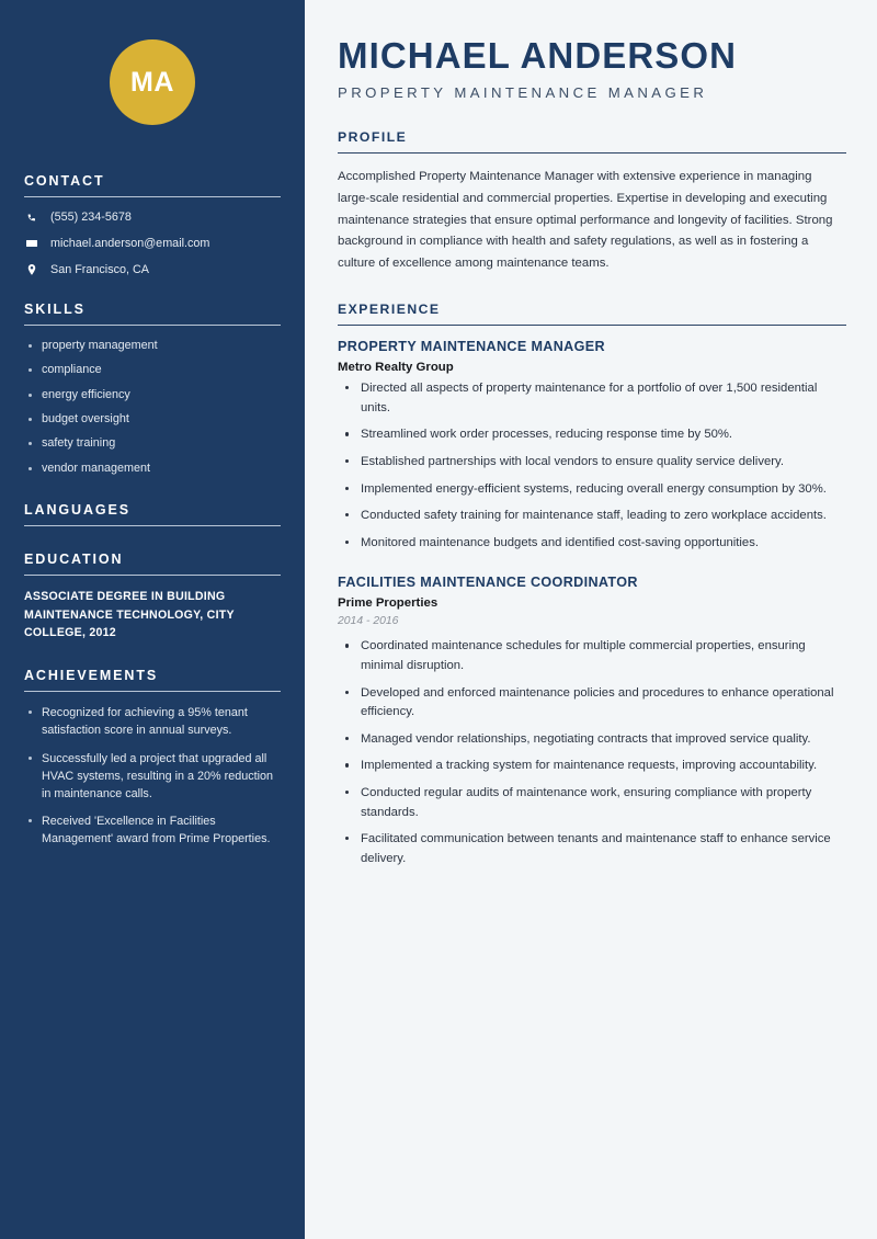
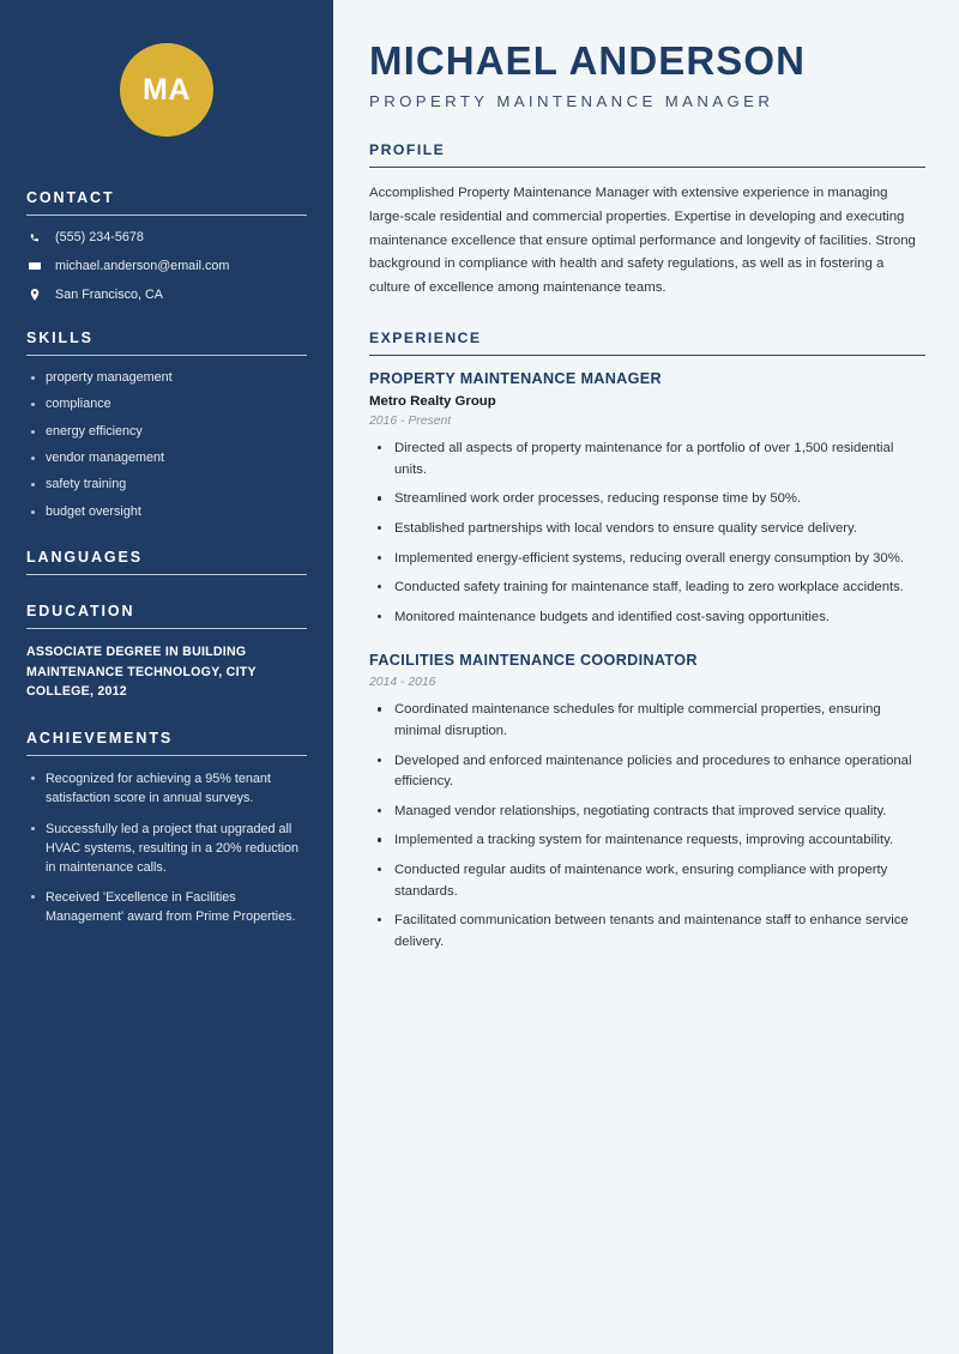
  MA
  CONTACT
  (555) 234-5678
  michael.anderson@email.com
  San Francisco, CA
  SKILLS
  property management
  compliance
  energy efficiency
- budget oversight
+ vendor management
  safety training
- vendor management
+ budget oversight
  LANGUAGES
  EDUCATION
  ASSOCIATE DEGREE IN BUILDING MAINTENANCE TECHNOLOGY, CITY COLLEGE, 2012
  ACHIEVEMENTS
  Recognized for achieving a 95% tenant satisfaction score in annual surveys.
  Successfully led a project that upgraded all HVAC systems, resulting in a 20% reduction in maintenance calls.
  Received 'Excellence in Facilities Management' award from Prime Properties.
  MICHAEL ANDERSON
  PROPERTY MAINTENANCE MANAGER
  PROFILE
- Accomplished Property Maintenance Manager with extensive experience in managing large-scale residential and commercial properties. Expertise in developing and executing maintenance strategies that ensure optimal performance and longevity of facilities. Strong background in compliance with health and safety regulations, as well as in fostering a culture of excellence among maintenance teams.
+ Accomplished Property Maintenance Manager with extensive experience in managing large-scale residential and commercial properties. Expertise in developing and executing maintenance excellence that ensure optimal performance and longevity of facilities. Strong background in compliance with health and safety regulations, as well as in fostering a culture of excellence among maintenance teams.
  EXPERIENCE
  PROPERTY MAINTENANCE MANAGER
  Metro Realty Group
+ 2016 - Present
  Directed all aspects of property maintenance for a portfolio of over 1,500 residential units.
  Streamlined work order processes, reducing response time by 50%.
  Established partnerships with local vendors to ensure quality service delivery.
  Implemented energy-efficient systems, reducing overall energy consumption by 30%.
  Conducted safety training for maintenance staff, leading to zero workplace accidents.
  Monitored maintenance budgets and identified cost-saving opportunities.
  FACILITIES MAINTENANCE COORDINATOR
- Prime Properties
  2014 - 2016
  Coordinated maintenance schedules for multiple commercial properties, ensuring minimal disruption.
  Developed and enforced maintenance policies and procedures to enhance operational efficiency.
  Managed vendor relationships, negotiating contracts that improved service quality.
  Implemented a tracking system for maintenance requests, improving accountability.
  Conducted regular audits of maintenance work, ensuring compliance with property standards.
  Facilitated communication between tenants and maintenance staff to enhance service delivery.
